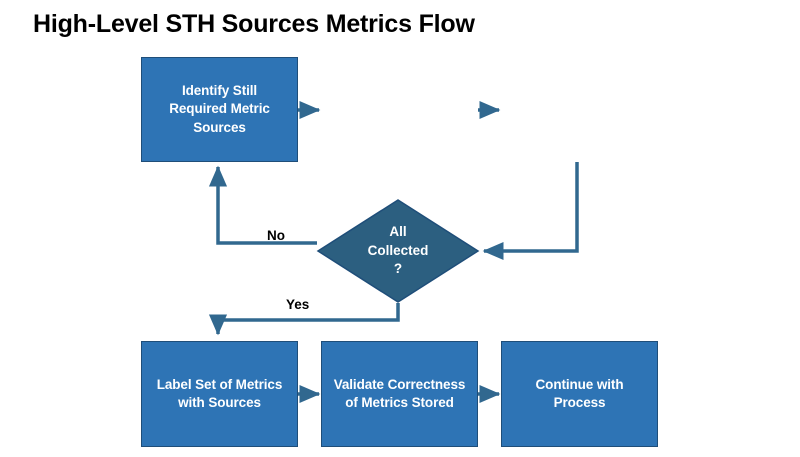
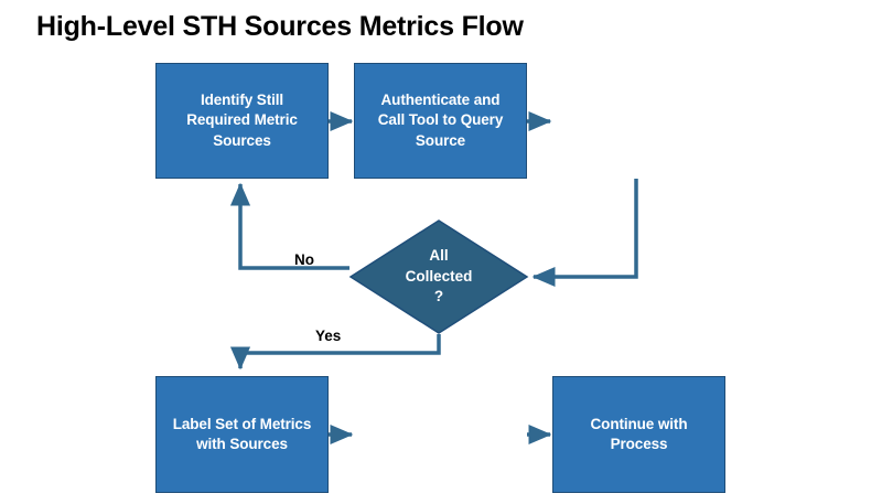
  High-Level STH Sources Metrics Flow
  Identify Still
  Required Metric
  Sources
+ Authenticate and
+ Call Tool to Query
+ Source
  All
  Collected
  ?
  No
  Yes
  Label Set of Metrics
  with Sources
- Validate Correctness
- of Metrics Stored
  Continue with
  Process
